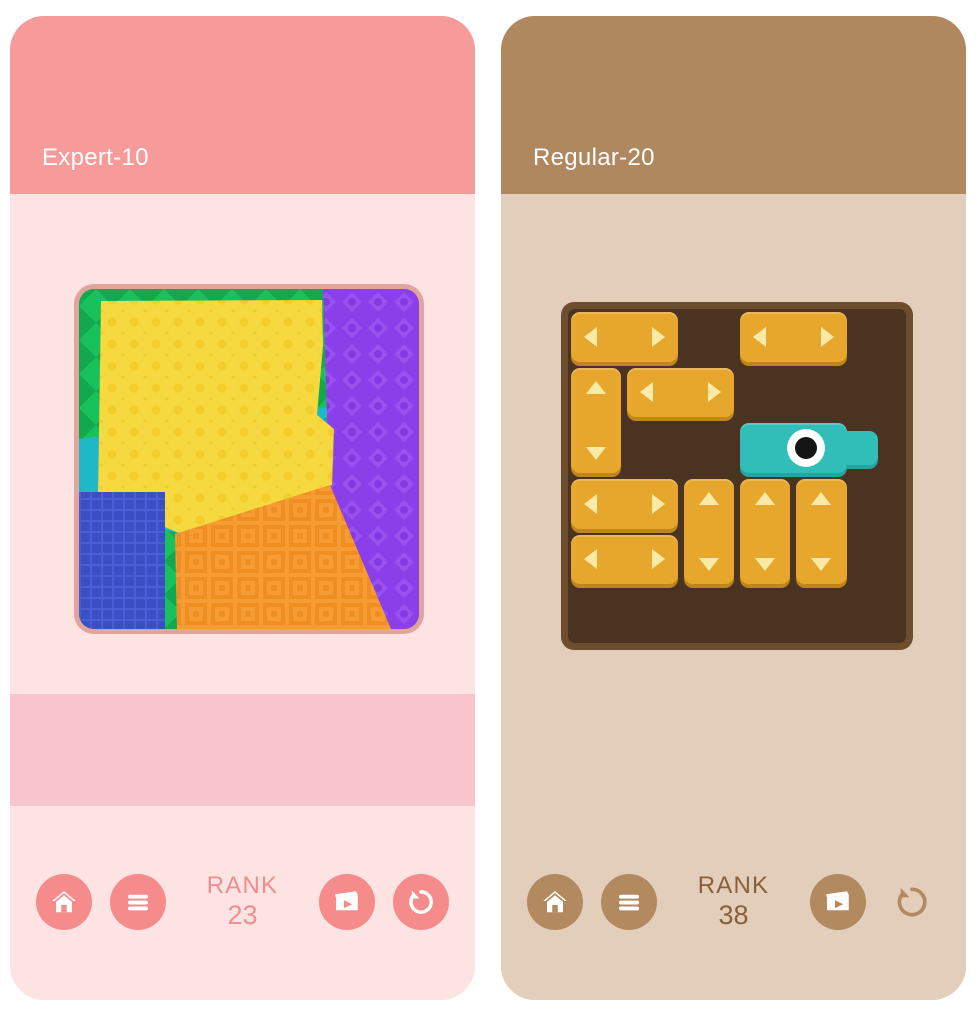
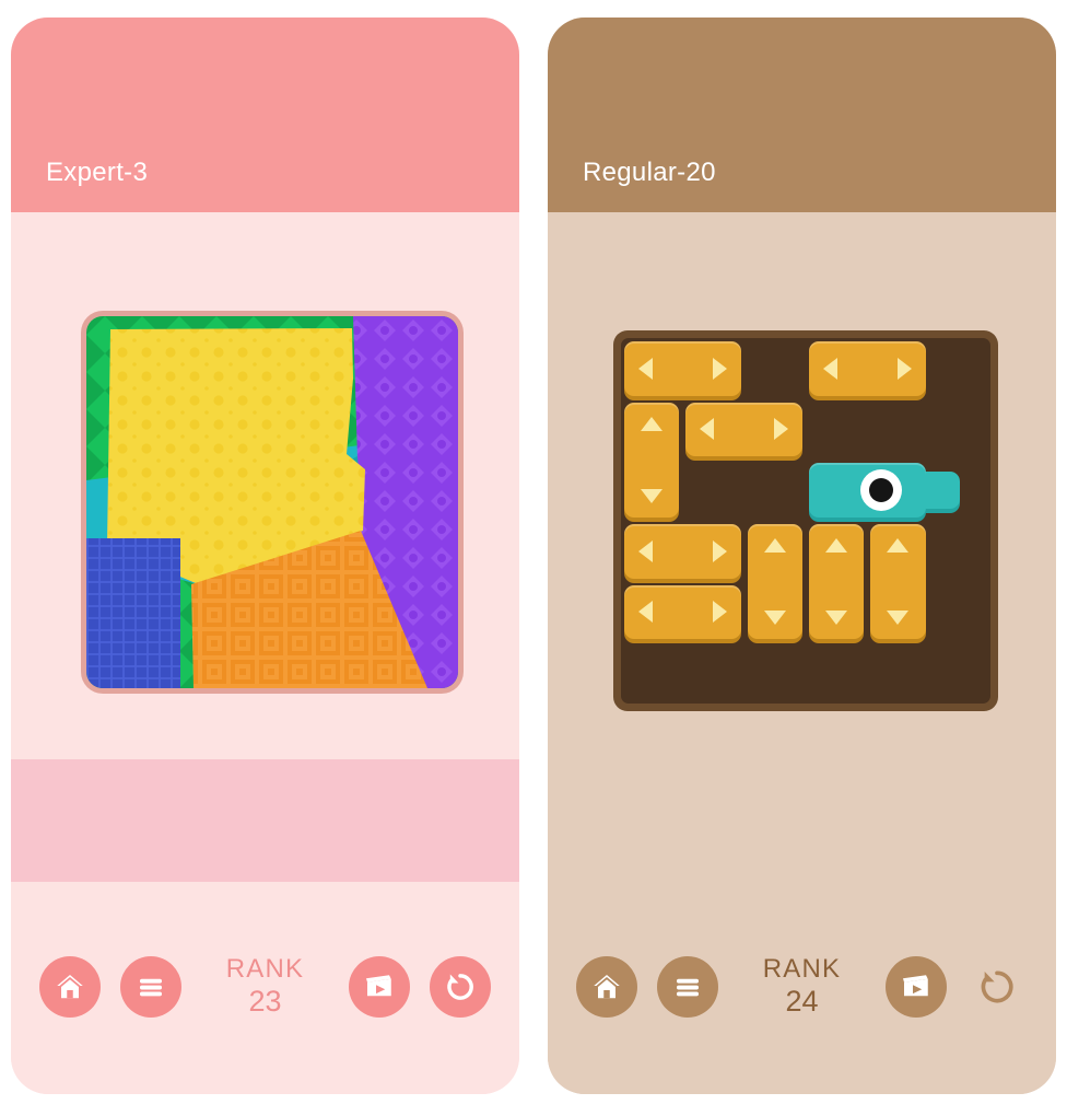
- Expert-10
+ Expert-3
  RANK
  23
  Regular-20
  RANK
- 38
+ 24
